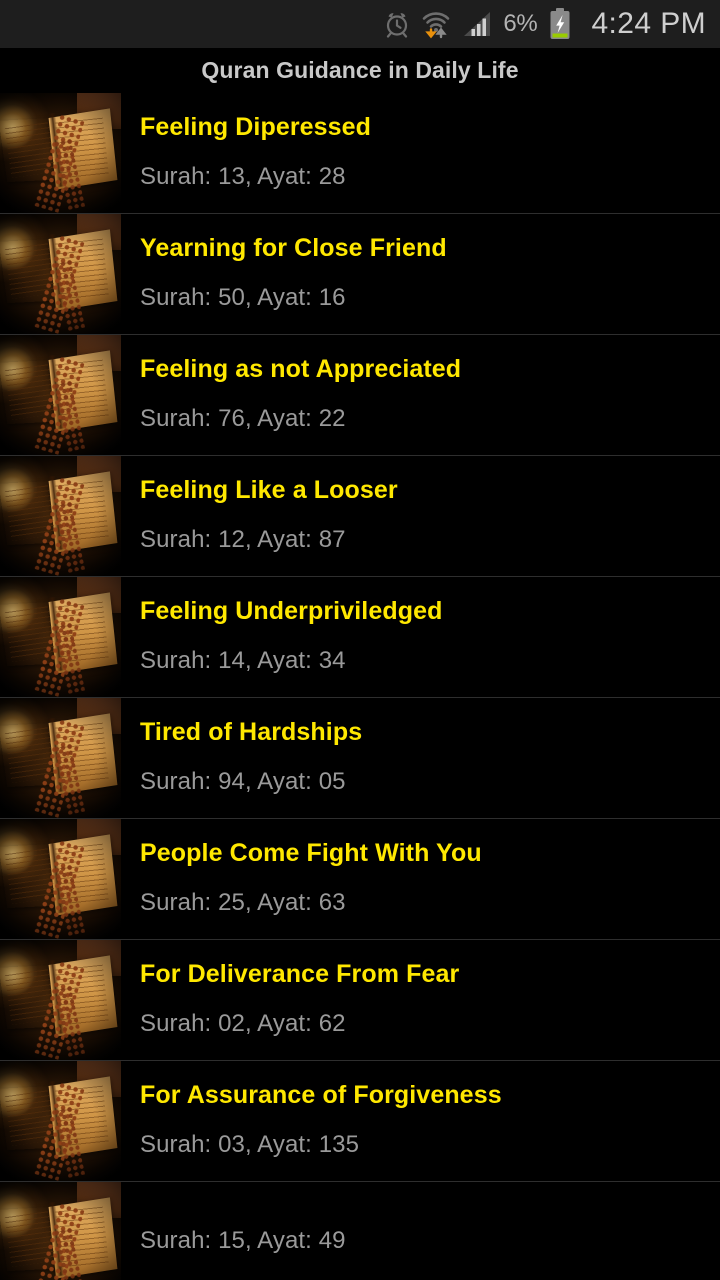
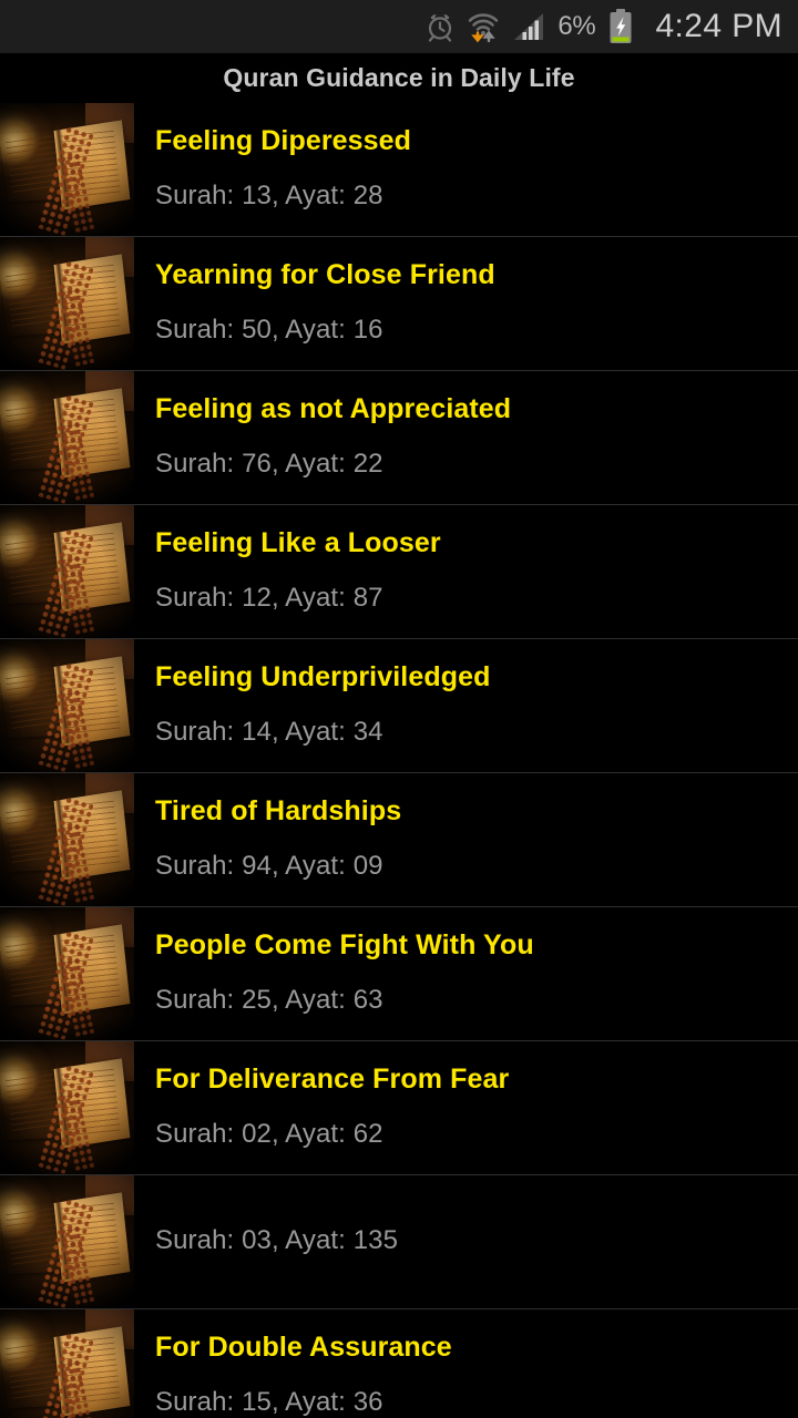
  6%
  4:24 PM
  Quran Guidance in Daily Life
  Feeling Diperessed
  Surah: 13, Ayat: 28
  Yearning for Close Friend
  Surah: 50, Ayat: 16
  Feeling as not Appreciated
  Surah: 76, Ayat: 22
  Feeling Like a Looser
  Surah: 12, Ayat: 87
  Feeling Underpriviledged
  Surah: 14, Ayat: 34
  Tired of Hardships
- Surah: 94, Ayat: 05
+ Surah: 94, Ayat: 09
  People Come Fight With You
  Surah: 25, Ayat: 63
  For Deliverance From Fear
  Surah: 02, Ayat: 62
- For Assurance of Forgiveness
  Surah: 03, Ayat: 135
+ For Double Assurance
- Surah: 15, Ayat: 49
+ Surah: 15, Ayat: 36
